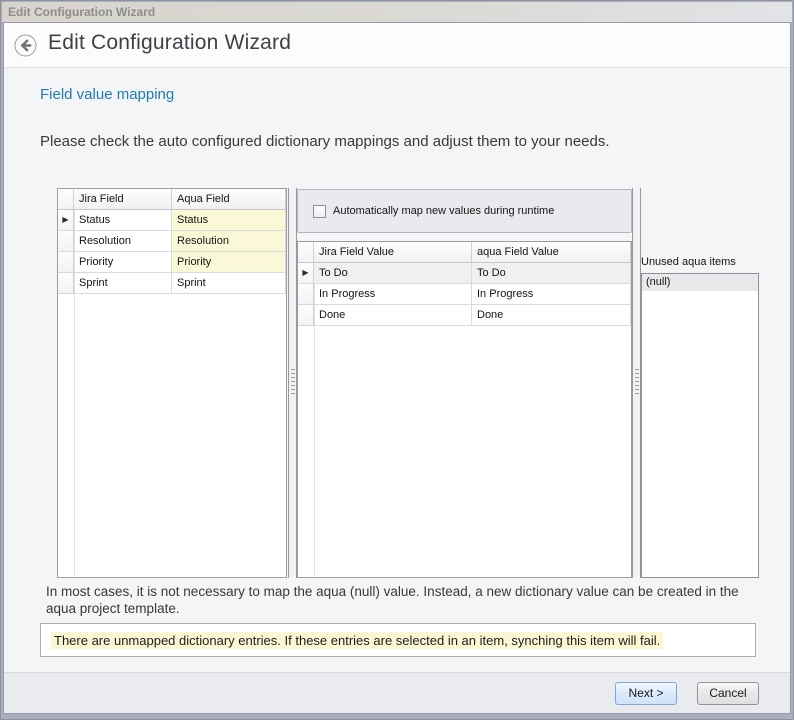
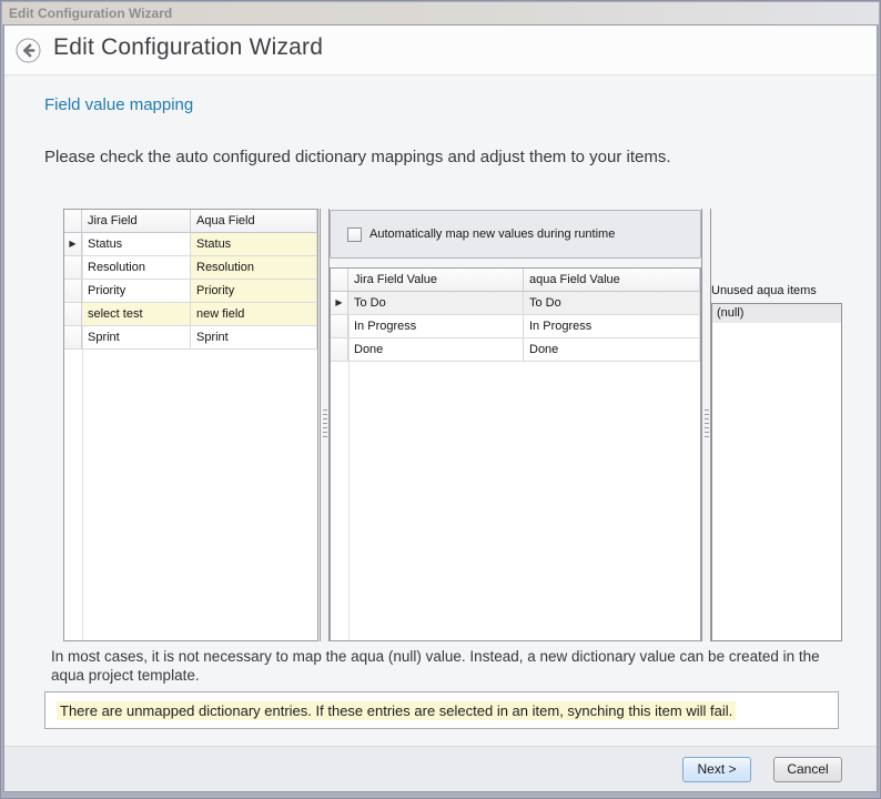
  Edit Configuration Wizard
  Edit Configuration Wizard
  Field value mapping
- Please check the auto configured dictionary mappings and adjust them to your needs.
+ Please check the auto configured dictionary mappings and adjust them to your items.
  Jira Field
  Aqua Field
  ▶
  Status
  Status
  Resolution
  Resolution
  Priority
  Priority
+ select test
+ new field
  Sprint
  Sprint
  Automatically map new values during runtime
  Jira Field Value
  aqua Field Value
  ▶
  To Do
  To Do
  In Progress
  In Progress
  Done
  Done
  Unused aqua items
  (null)
  In most cases, it is not necessary to map the aqua (null) value. Instead, a new dictionary value can be created in the aqua project template.
  There are unmapped dictionary entries. If these entries are selected in an item, synching this item will fail.
  Next >
  Cancel
